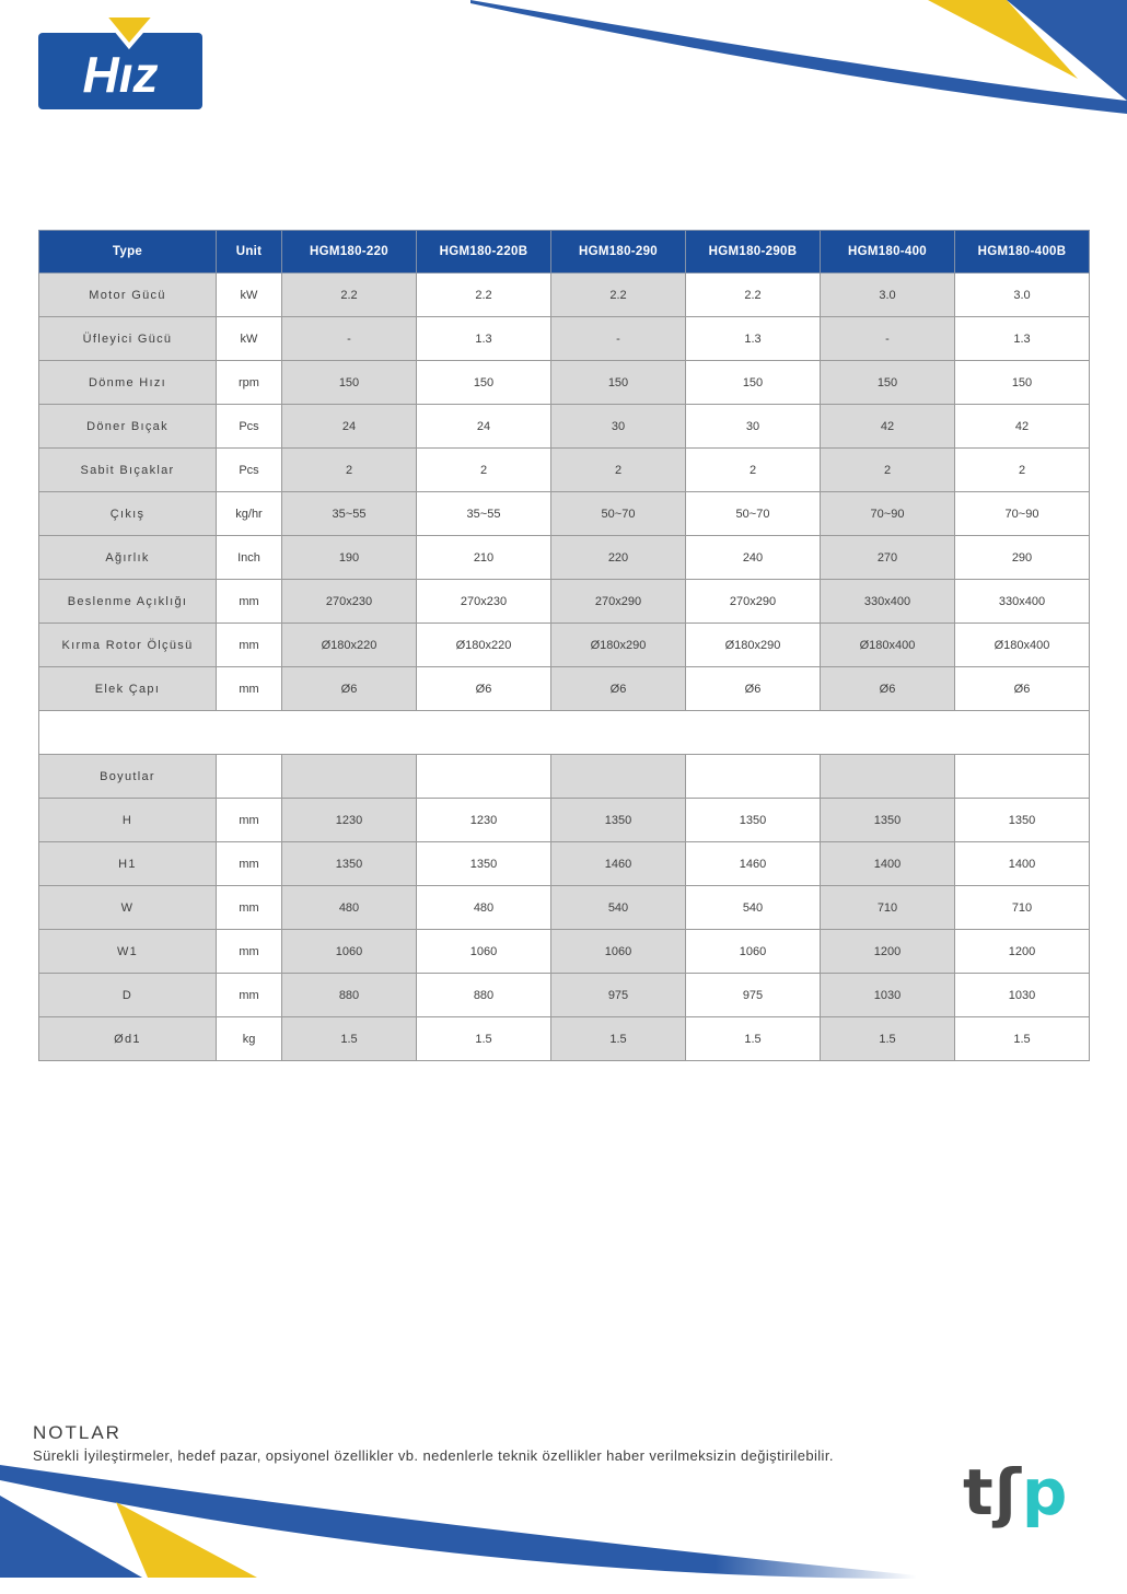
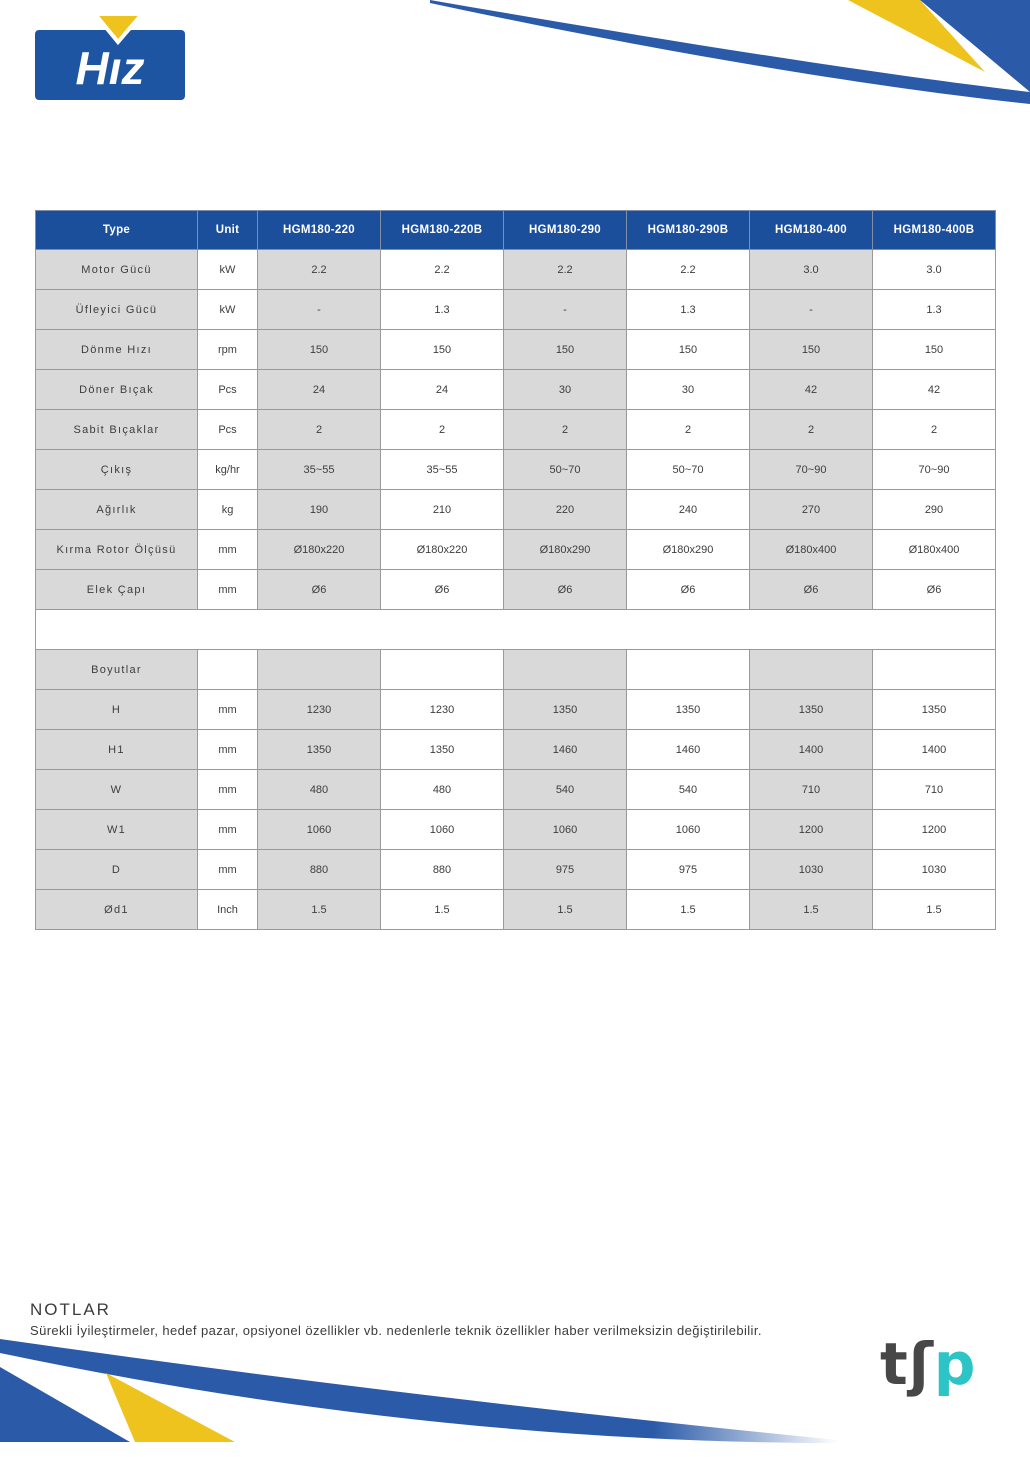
  Hız
  Type	Unit	HGM180-220	HGM180-220B	HGM180-290	HGM180-290B	HGM180-400	HGM180-400B
  Motor Gücü	kW	2.2	2.2	2.2	2.2	3.0	3.0
  Üfleyici Gücü	kW	-	1.3	-	1.3	-	1.3
  Dönme Hızı	rpm	150	150	150	150	150	150
  Döner Bıçak	Pcs	24	24	30	30	42	42
  Sabit Bıçaklar	Pcs	2	2	2	2	2	2
  Çıkış	kg/hr	35~55	35~55	50~70	50~70	70~90	70~90
- Ağırlık	Inch	190	210	220	240	270	290
+ Ağırlık	kg	190	210	220	240	270	290
- Beslenme Açıklığı	mm	270x230	270x230	270x290	270x290	330x400	330x400
  Kırma Rotor Ölçüsü	mm	Ø180x220	Ø180x220	Ø180x290	Ø180x290	Ø180x400	Ø180x400
  Elek Çapı	mm	Ø6	Ø6	Ø6	Ø6	Ø6	Ø6
  Boyutlar
  H	mm	1230	1230	1350	1350	1350	1350
  H1	mm	1350	1350	1460	1460	1400	1400
  W	mm	480	480	540	540	710	710
  W1	mm	1060	1060	1060	1060	1200	1200
  D	mm	880	880	975	975	1030	1030
- Ød1	kg	1.5	1.5	1.5	1.5	1.5	1.5
+ Ød1	Inch	1.5	1.5	1.5	1.5	1.5	1.5
  NOTLAR
  Sürekli İyileştirmeler, hedef pazar, opsiyonel özellikler vb. nedenlerle teknik özellikler haber verilmeksizin değiştirilebilir.
  tʃp
